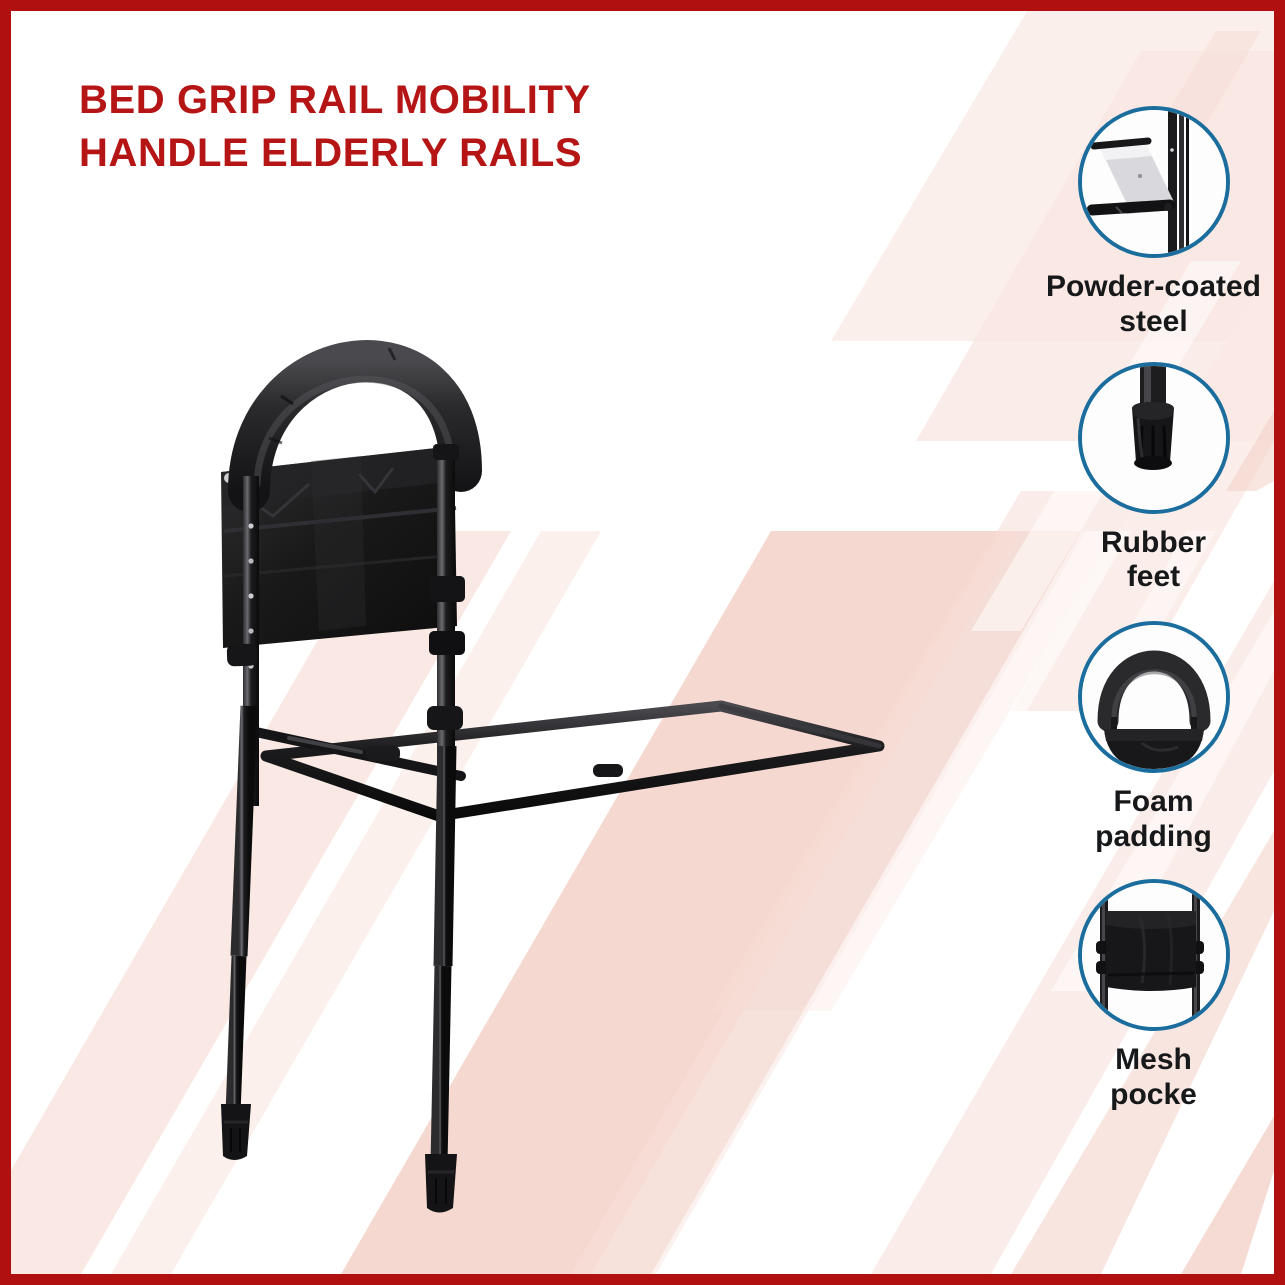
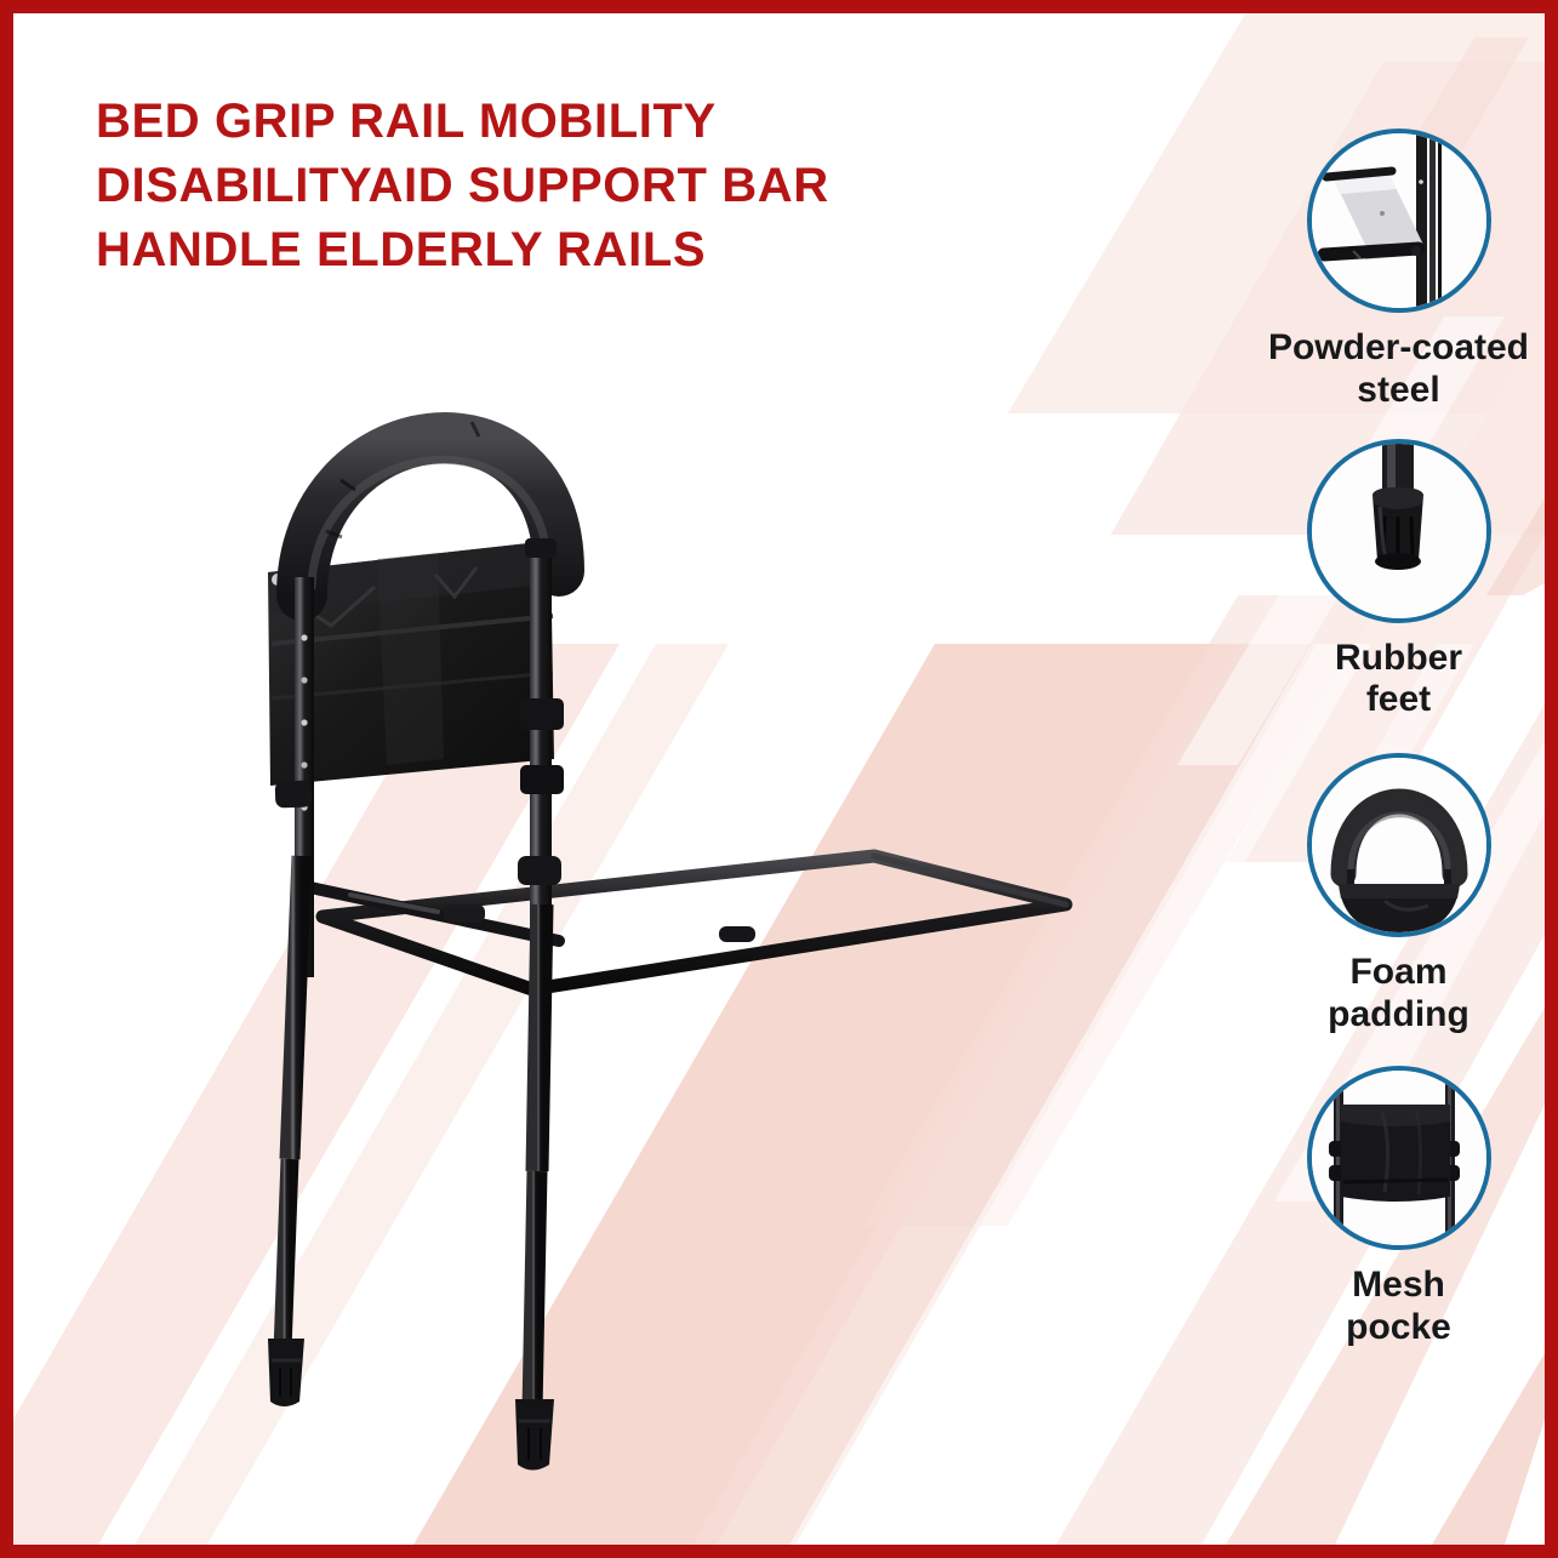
  BED GRIP RAIL MOBILITY
+ DISABILITYAID SUPPORT BAR
  HANDLE ELDERLY RAILS
  Powder-coated
  steel
  Rubber
  feet
  Foam
  padding
  Mesh
  pocke
